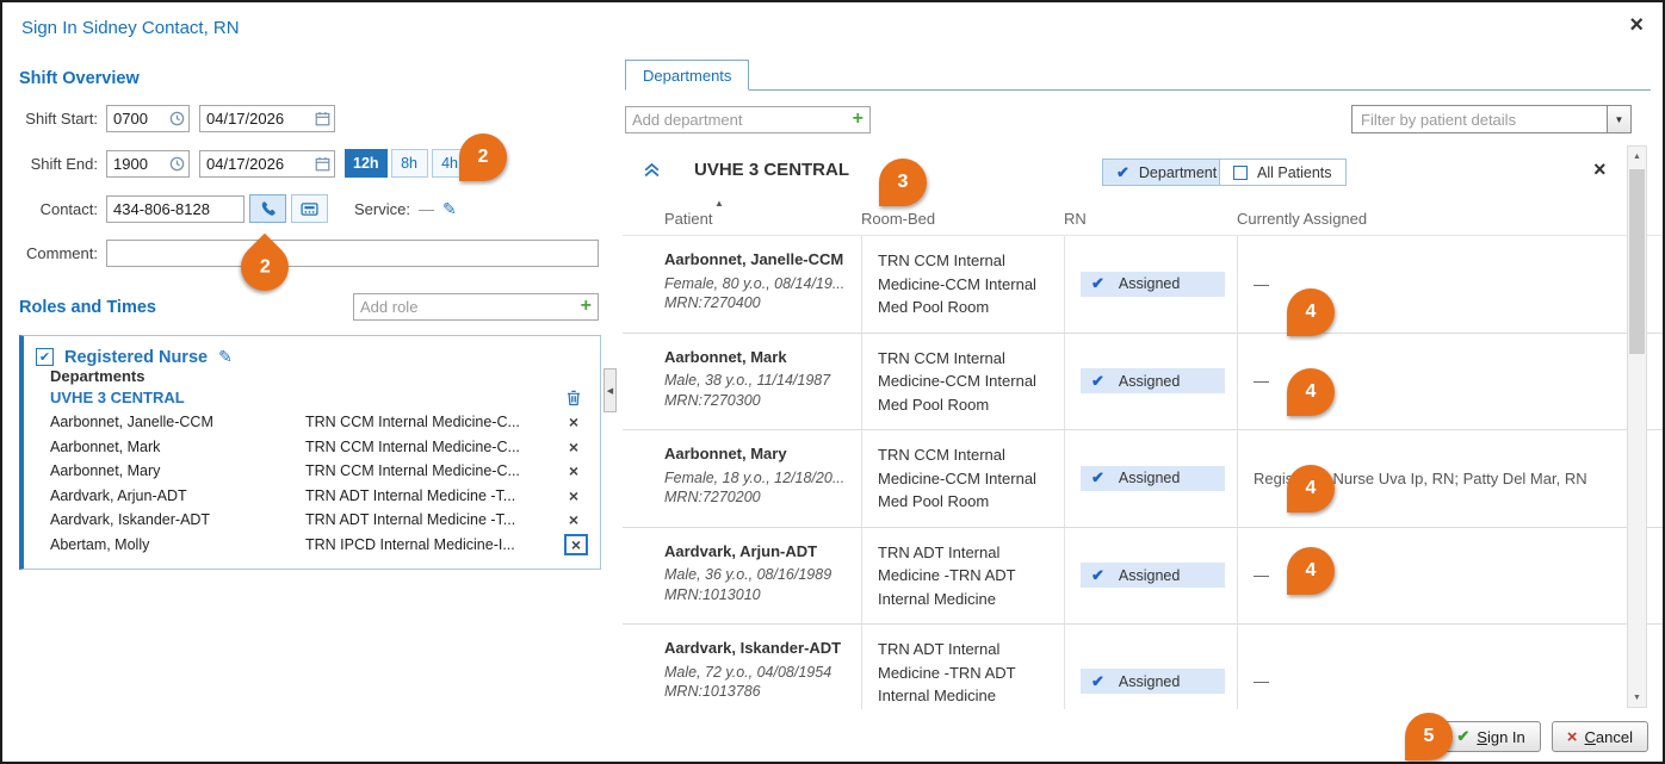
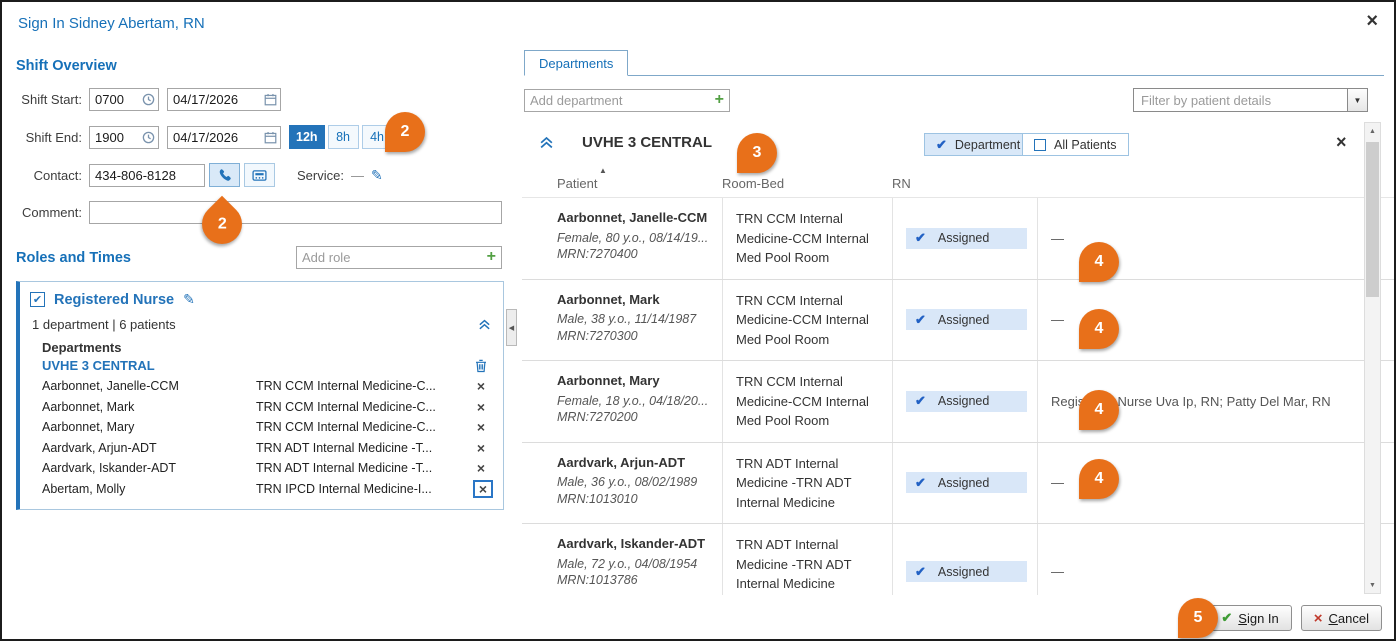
- Sign In Sidney Contact, RN
+ Sign In Sidney Abertam, RN
  ×
  Shift Overview
  Shift Start:
  0700
  04/17/2026
  Shift End:
  1900
  04/17/2026
  12h
  8h
  4h
  Contact:
  434-806-8128
  Service:
  —
  ✎
  Comment:
  Roles and Times
  Add role
  +
  ✔
  Registered Nurse
  ✎
+ 1 department | 6 patients
  Departments
  UVHE 3 CENTRAL
  Aarbonnet, Janelle-CCM
  TRN CCM Internal Medicine-C...
  ×
  Aarbonnet, Mark
  TRN CCM Internal Medicine-C...
  ×
  Aarbonnet, Mary
  TRN CCM Internal Medicine-C...
  ×
  Aardvark, Arjun-ADT
  TRN ADT Internal Medicine -T...
  ×
  Aardvark, Iskander-ADT
  TRN ADT Internal Medicine -T...
  ×
  Abertam, Molly
  TRN IPCD Internal Medicine-I...
  ×
  Departments
  Add department
  +
  Filter by patient details
  ▼
  UVHE 3 CENTRAL
  ✔
  Department
  All Patients
  ×
  ▲
  Patient
  Room-Bed
  RN
- Currently Assigned
  Aarbonnet, Janelle-CCM
  Female, 80 y.o., 08/14/19...
  MRN:7270400
  TRN CCM Internal Medicine-CCM Internal Med Pool Room
  ✔
  Assigned
  —
  Aarbonnet, Mark
  Male, 38 y.o., 11/14/1987
  MRN:7270300
  TRN CCM Internal Medicine-CCM Internal Med Pool Room
  ✔
  Assigned
  —
  Aarbonnet, Mary
- Female, 18 y.o., 12/18/20...
+ Female, 18 y.o., 04/18/20...
  MRN:7270200
  TRN CCM Internal Medicine-CCM Internal Med Pool Room
  ✔
  Assigned
  Regi Nurse Uva Ip, RN; Patty Del Mar, RN
  Aardvark, Arjun-ADT
- Male, 36 y.o., 08/16/1989
+ Male, 36 y.o., 08/02/1989
  MRN:1013010
  TRN ADT Internal Medicine -TRN ADT Internal Medicine
  ✔
  Assigned
  —
  Aardvark, Iskander-ADT
  Male, 72 y.o., 04/08/1954
  MRN:1013786
  TRN ADT Internal Medicine -TRN ADT Internal Medicine
  ✔
  Assigned
  —
  ✔
  Sign In
  ×
  Cancel
  2
  3
  4
  4
  4
  4
  5
